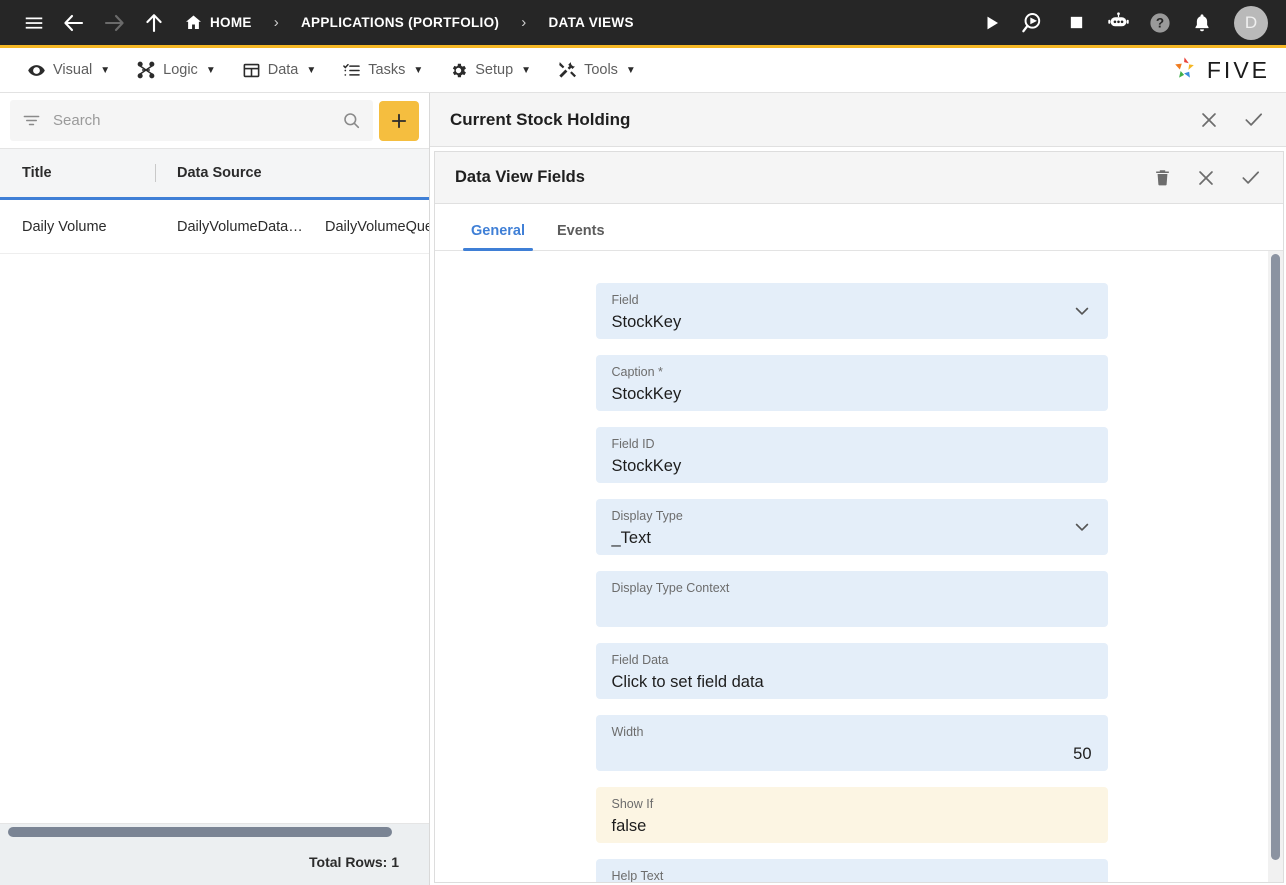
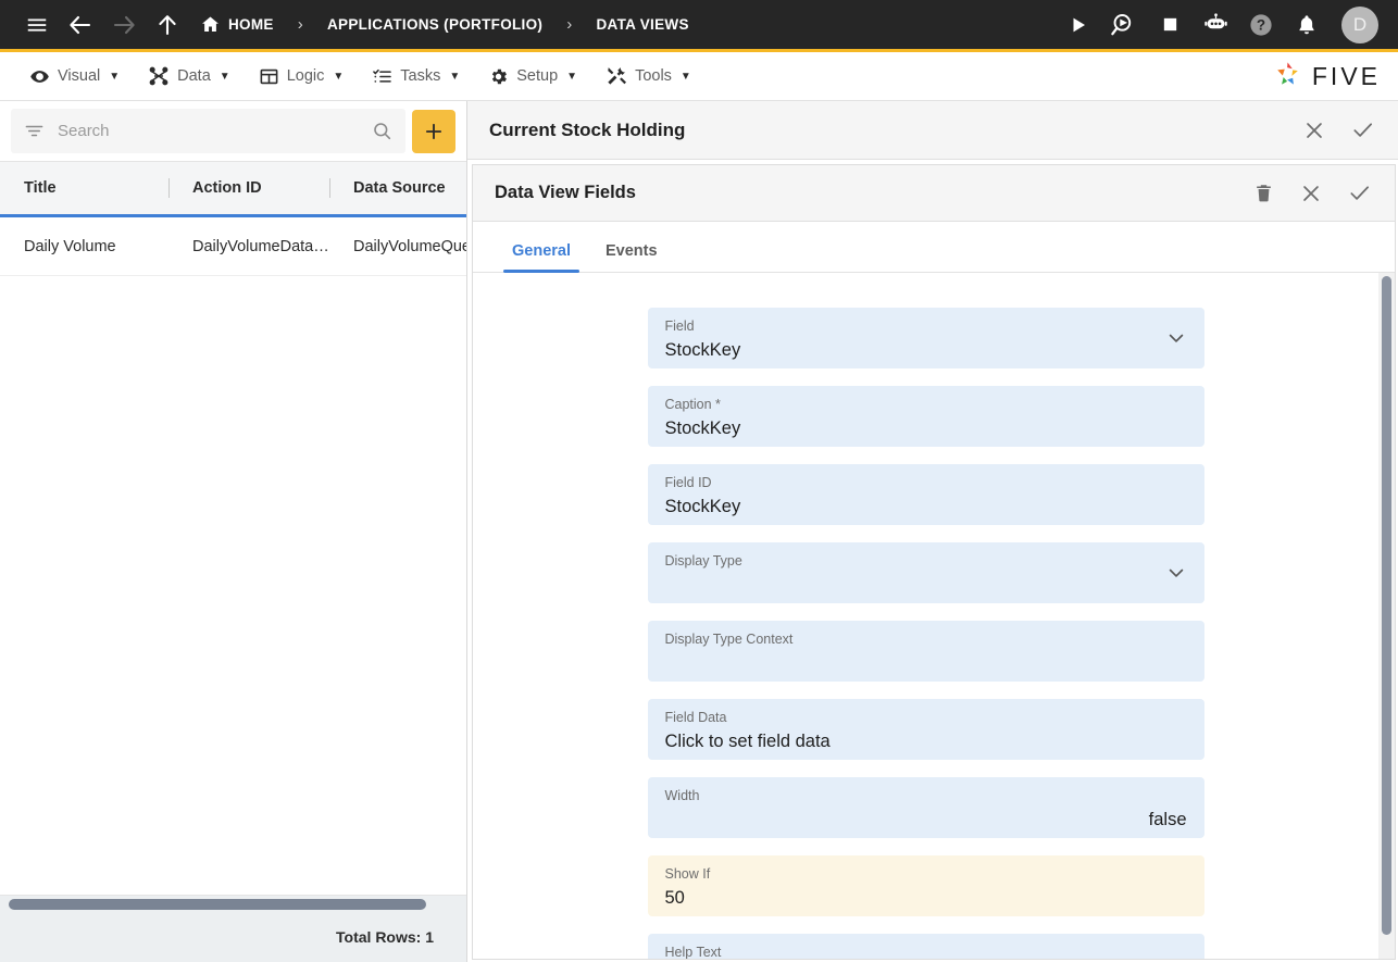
  HOME
  ›
  APPLICATIONS (PORTFOLIO)
  ›
  DATA VIEWS
  ?
  D
  Visual
  ▼
- Logic
+ Data
  ▼
- Data
+ Logic
  ▼
  Tasks
  ▼
  Setup
  ▼
  Tools
  ▼
  FIVE
  Search
  Title
+ Action ID
  Data Source
  Daily Volume
  DailyVolumeData…
  DailyVolumeQue
  Total Rows: 1
  Current Stock Holding
  Data View Fields
  General
  Events
  Field
  StockKey
  Caption *
  StockKey
  Field ID
  StockKey
  Display Type
- _Text
  Display Type Context
  Field Data
  Click to set field data
  Width
- 50
+ false
  Show If
- false
+ 50
  Help Text
